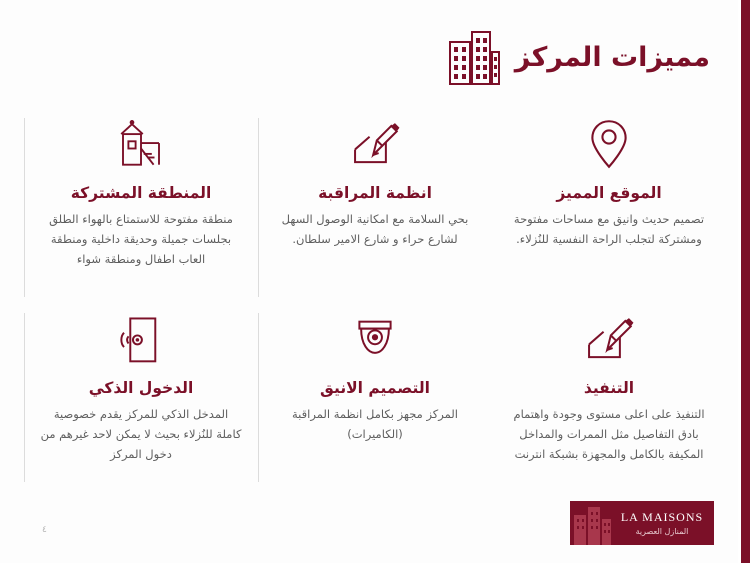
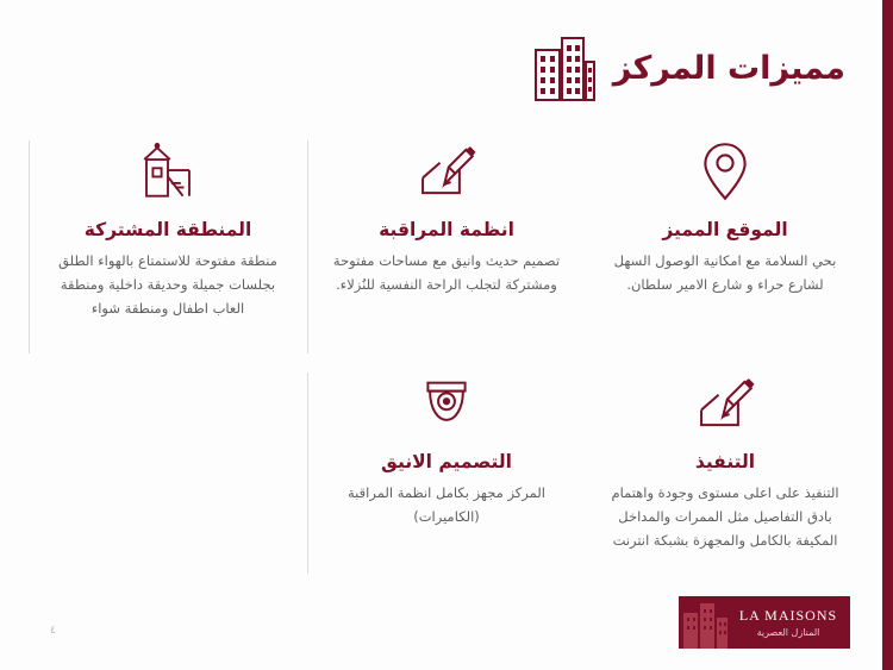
  مميزات المركز
  الموقع المميز
- تصميم حديث وانيق مع مساحات مفتوحة ومشتركة لتجلب الراحة النفسية للنُزلاء.
+ بحي السلامة مع امكانية الوصول السهل لشارع حراء و شارع الامير سلطان.
  انظمة المراقبة
- بحي السلامة مع امكانية الوصول السهل لشارع حراء و شارع الامير سلطان.
+ تصميم حديث وانيق مع مساحات مفتوحة ومشتركة لتجلب الراحة النفسية للنُزلاء.
  المنطقة المشتركة
  منطقة مفتوحة للاستمتاع بالهواء الطلق بجلسات جميلة وحديقة داخلية ومنطقة العاب اطفال ومنطقة شواء
  التنفيذ
  التنفيذ على اعلى مستوى وجودة واهتمام بادق التفاصيل مثل الممرات والمداخل المكيفة بالكامل والمجهزة بشبكة انترنت
  التصميم الانيق
  المركز مجهز بكامل انظمة المراقبة (الكاميرات)
- الدخول الذكي
- المدخل الذكي للمركز يقدم خصوصية كاملة للنُزلاء بحيث لا يمكن لاحد غيرهم من دخول المركز
  ٤
  LA MAISONS
  المنازل العصرية
